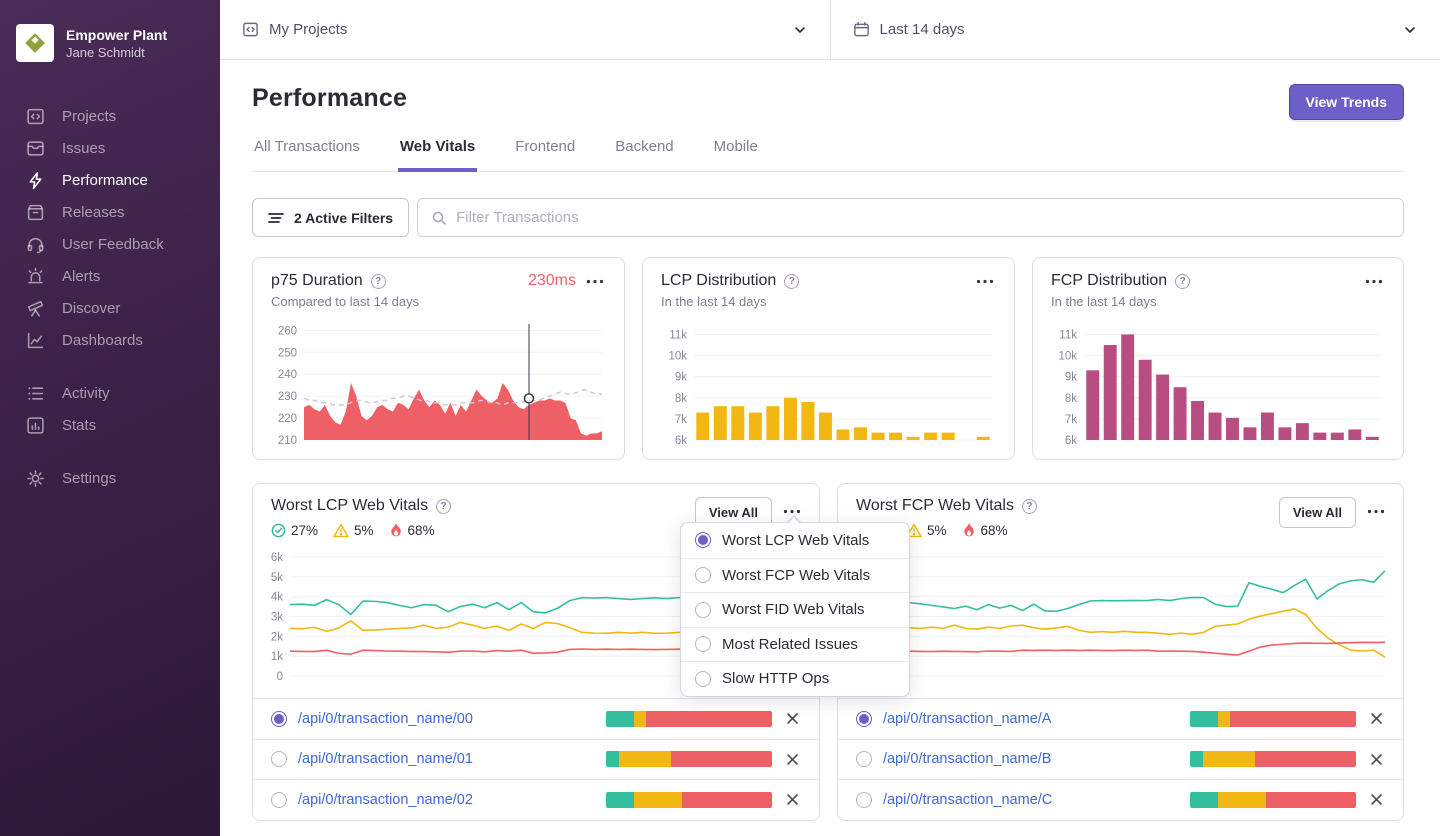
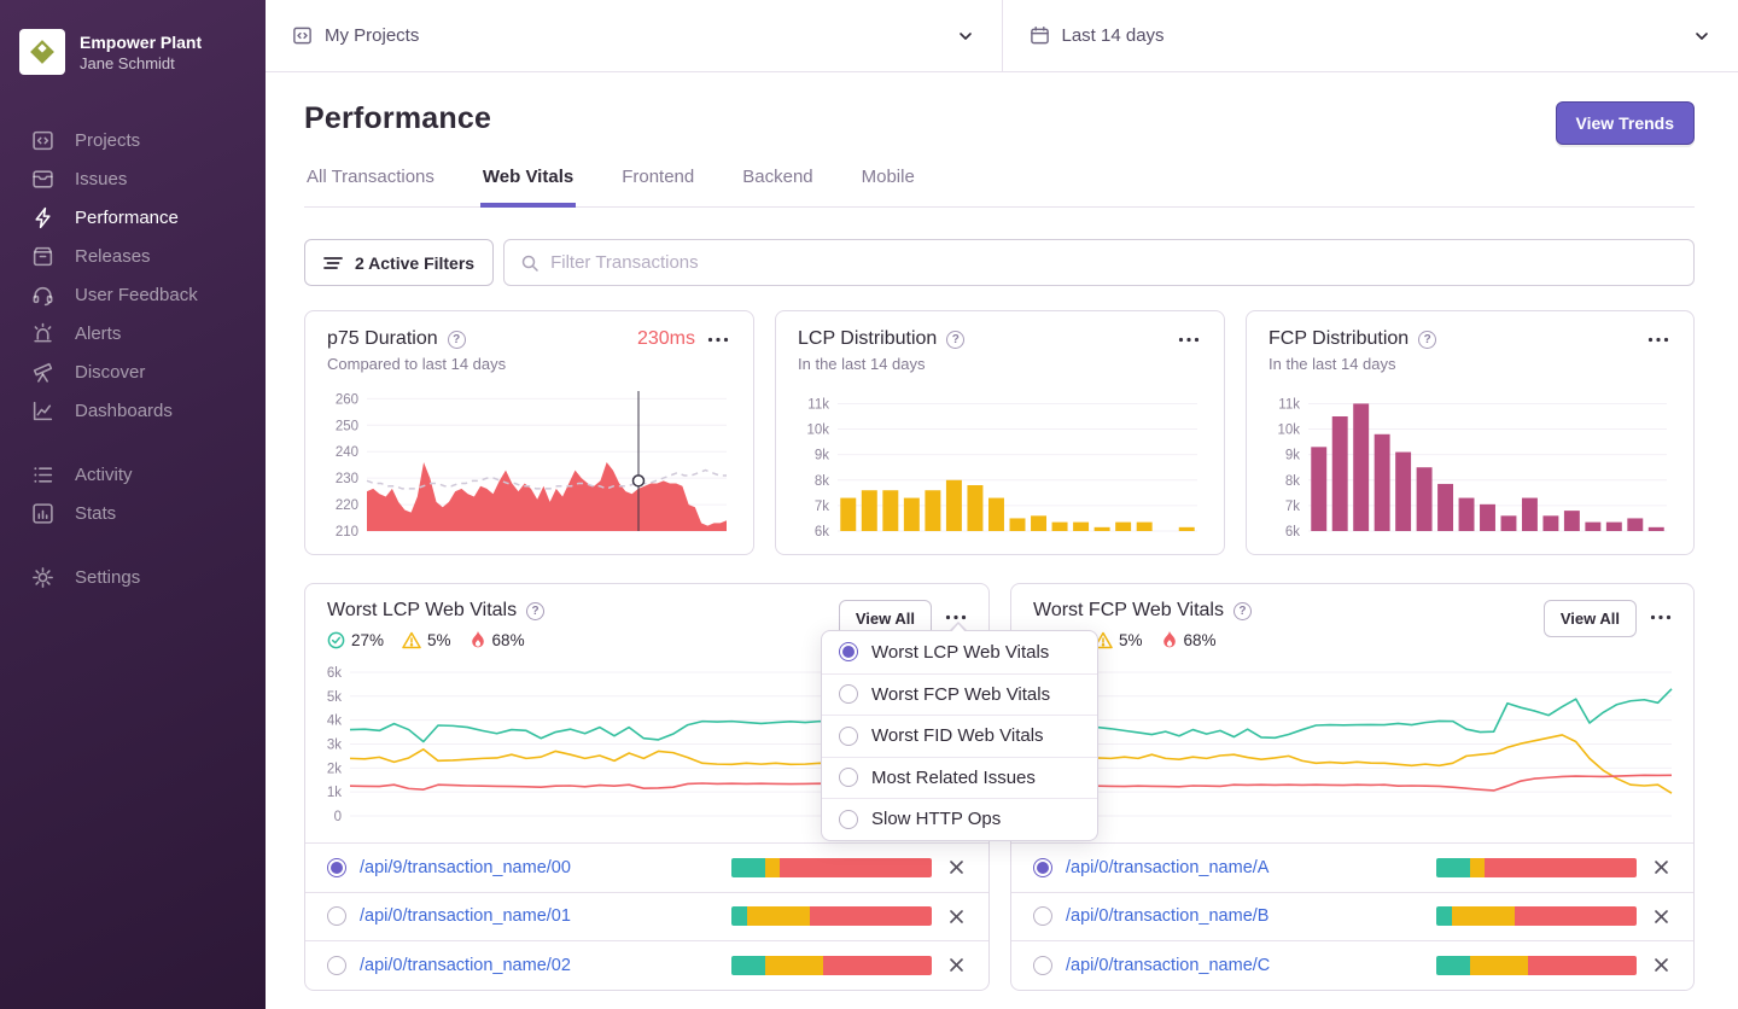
  Empower Plant
  Jane Schmidt
  Projects
  Issues
  Performance
  Releases
  User Feedback
  Alerts
  Discover
  Dashboards
  Activity
  Stats
  Settings
  My Projects
  Last 14 days
  Performance
  View Trends
  All Transactions
  Web Vitals
  Frontend
  Backend
  Mobile
  2 Active Filters
  Filter Transactions
  p75 Duration
  ?
  230ms
  Compared to last 14 days
  210
  220
  230
  240
  250
  260
  LCP Distribution
  ?
  In the last 14 days
  6k
  7k
  8k
  9k
  10k
  11k
  FCP Distribution
  ?
  In the last 14 days
  6k
  7k
  8k
  9k
  10k
  11k
  Worst LCP Web Vitals
  ?
  27%
  5%
  68%
  View All
  0
  1k
  2k
  3k
  4k
  5k
  6k
- /api/0/transaction_name/00
+ /api/9/transaction_name/00
  /api/0/transaction_name/01
  /api/0/transaction_name/02
  Worst FCP Web Vitals
  ?
  5%
  68%
  View All
  /api/0/transaction_name/A
  /api/0/transaction_name/B
  /api/0/transaction_name/C
  Worst LCP Web Vitals
  Worst FCP Web Vitals
  Worst FID Web Vitals
  Most Related Issues
  Slow HTTP Ops
